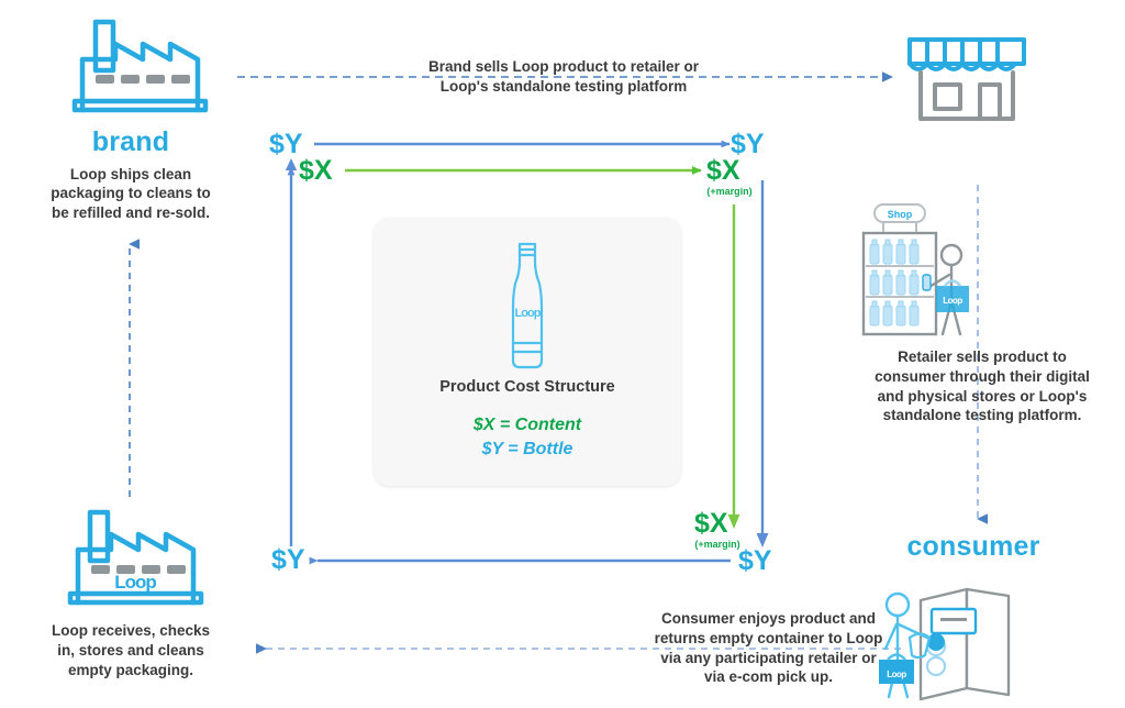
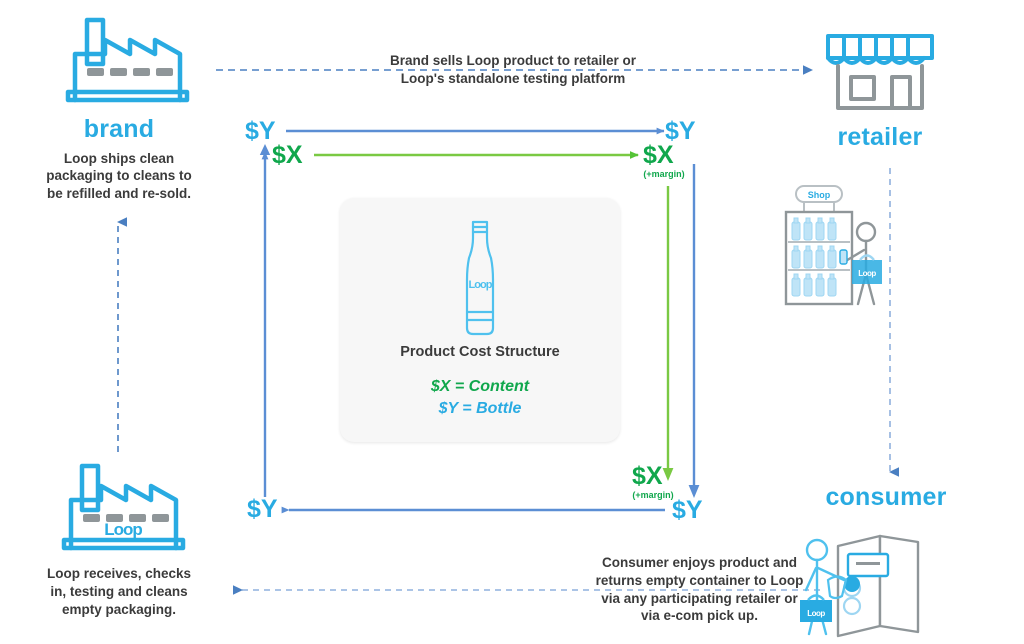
  brand
  Loop ships clean packaging to cleans to be refilled and re-sold.
  Loop
- Loop receives, checks in, stores and cleans empty packaging.
+ Loop receives, checks in, testing and cleans empty packaging.
+ retailer
  Shop
  Loop
- Retailer sells product to consumer through their digital and physical stores or Loop's standalone testing platform.
  consumer
  Loop
  Loop
  Product Cost Structure
  $X = Content
  $Y = Bottle
  Brand sells Loop product to retailer or Loop's standalone testing platform
  Consumer enjoys product and returns empty container to Loop via any participating retailer or via e-com pick up.
  $Y
  $X
  $Y
  $X
  (+margin)
  $X
  (+margin)
  $Y
  $Y
